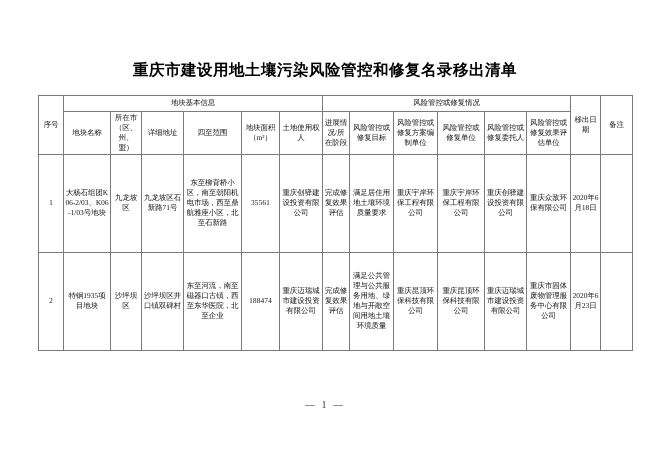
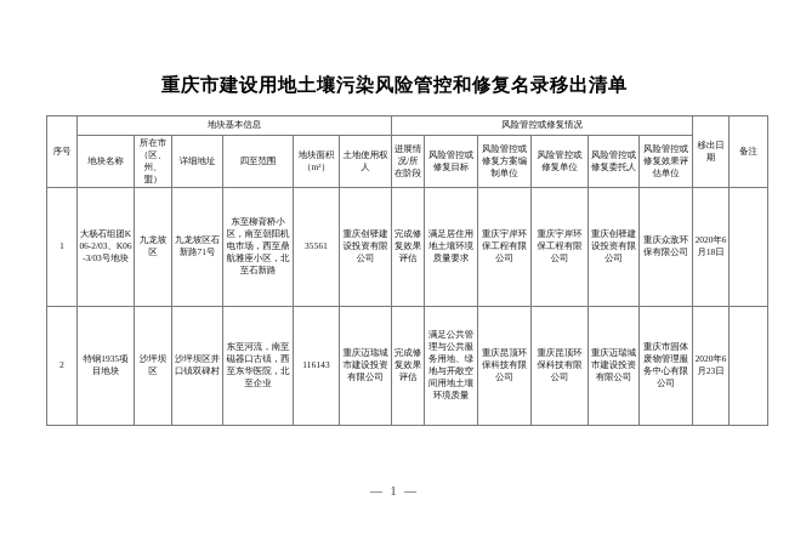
  重庆市建设用地土壤污染风险管控和修复名录移出清单
  序号	地块基本信息	风险管控或修复情况	移出日期	备注
  地块名称	所在市（区、州、盟）	详细地址	四至范围	地块面积（m²）	土地使用权人	进展情况/所在阶段	风险管控或修复目标	风险管控或修复方案编制单位	风险管控或修复单位	风险管控或修复委托人	风险管控或修复效果评估单位
- 1	大杨石组团K06-2/03、K06-1/03号地块	九龙坡区	九龙坡区石新路71号	东至柳背桥小区，南至朝阳机电市场，西至鼎航雅座小区，北至石新路	35561	重庆创驿建设投资有限公司	完成修复效果评估	满足居住用地土壤环境质量要求	重庆宇岸环保工程有限公司	重庆宇岸环保工程有限公司	重庆创驿建设投资有限公司	重庆众敌环保有限公司	2020年6月18日
+ 1	大杨石组团K06-2/03、K06-3/03号地块	九龙坡区	九龙坡区石新路71号	东至柳背桥小区，南至朝阳机电市场，西至鼎航雅座小区，北至石新路	35561	重庆创驿建设投资有限公司	完成修复效果评估	满足居住用地土壤环境质量要求	重庆宇岸环保工程有限公司	重庆宇岸环保工程有限公司	重庆创驿建设投资有限公司	重庆众敌环保有限公司	2020年6月18日
- 2	特钢1935项目地块	沙坪坝区	沙坪坝区井口镇双碑村	东至河流，南至磁器口古镇，西至东华医院，北至企业	188474	重庆迈瑞城市建设投资有限公司	完成修复效果评估	满足公共管理与公共服务用地、绿地与开敞空间用地土壤环境质量	重庆昆顶环保科技有限公司	重庆昆顶环保科技有限公司	重庆迈瑞城市建设投资有限公司	重庆市固体废物管理服务中心有限公司	2020年6月23日
+ 2	特钢1935项目地块	沙坪坝区	沙坪坝区井口镇双碑村	东至河流，南至磁器口古镇，西至东华医院，北至企业	116143	重庆迈瑞城市建设投资有限公司	完成修复效果评估	满足公共管理与公共服务用地、绿地与开敞空间用地土壤环境质量	重庆昆顶环保科技有限公司	重庆昆顶环保科技有限公司	重庆迈瑞城市建设投资有限公司	重庆市固体废物管理服务中心有限公司	2020年6月23日
  — 1 —
